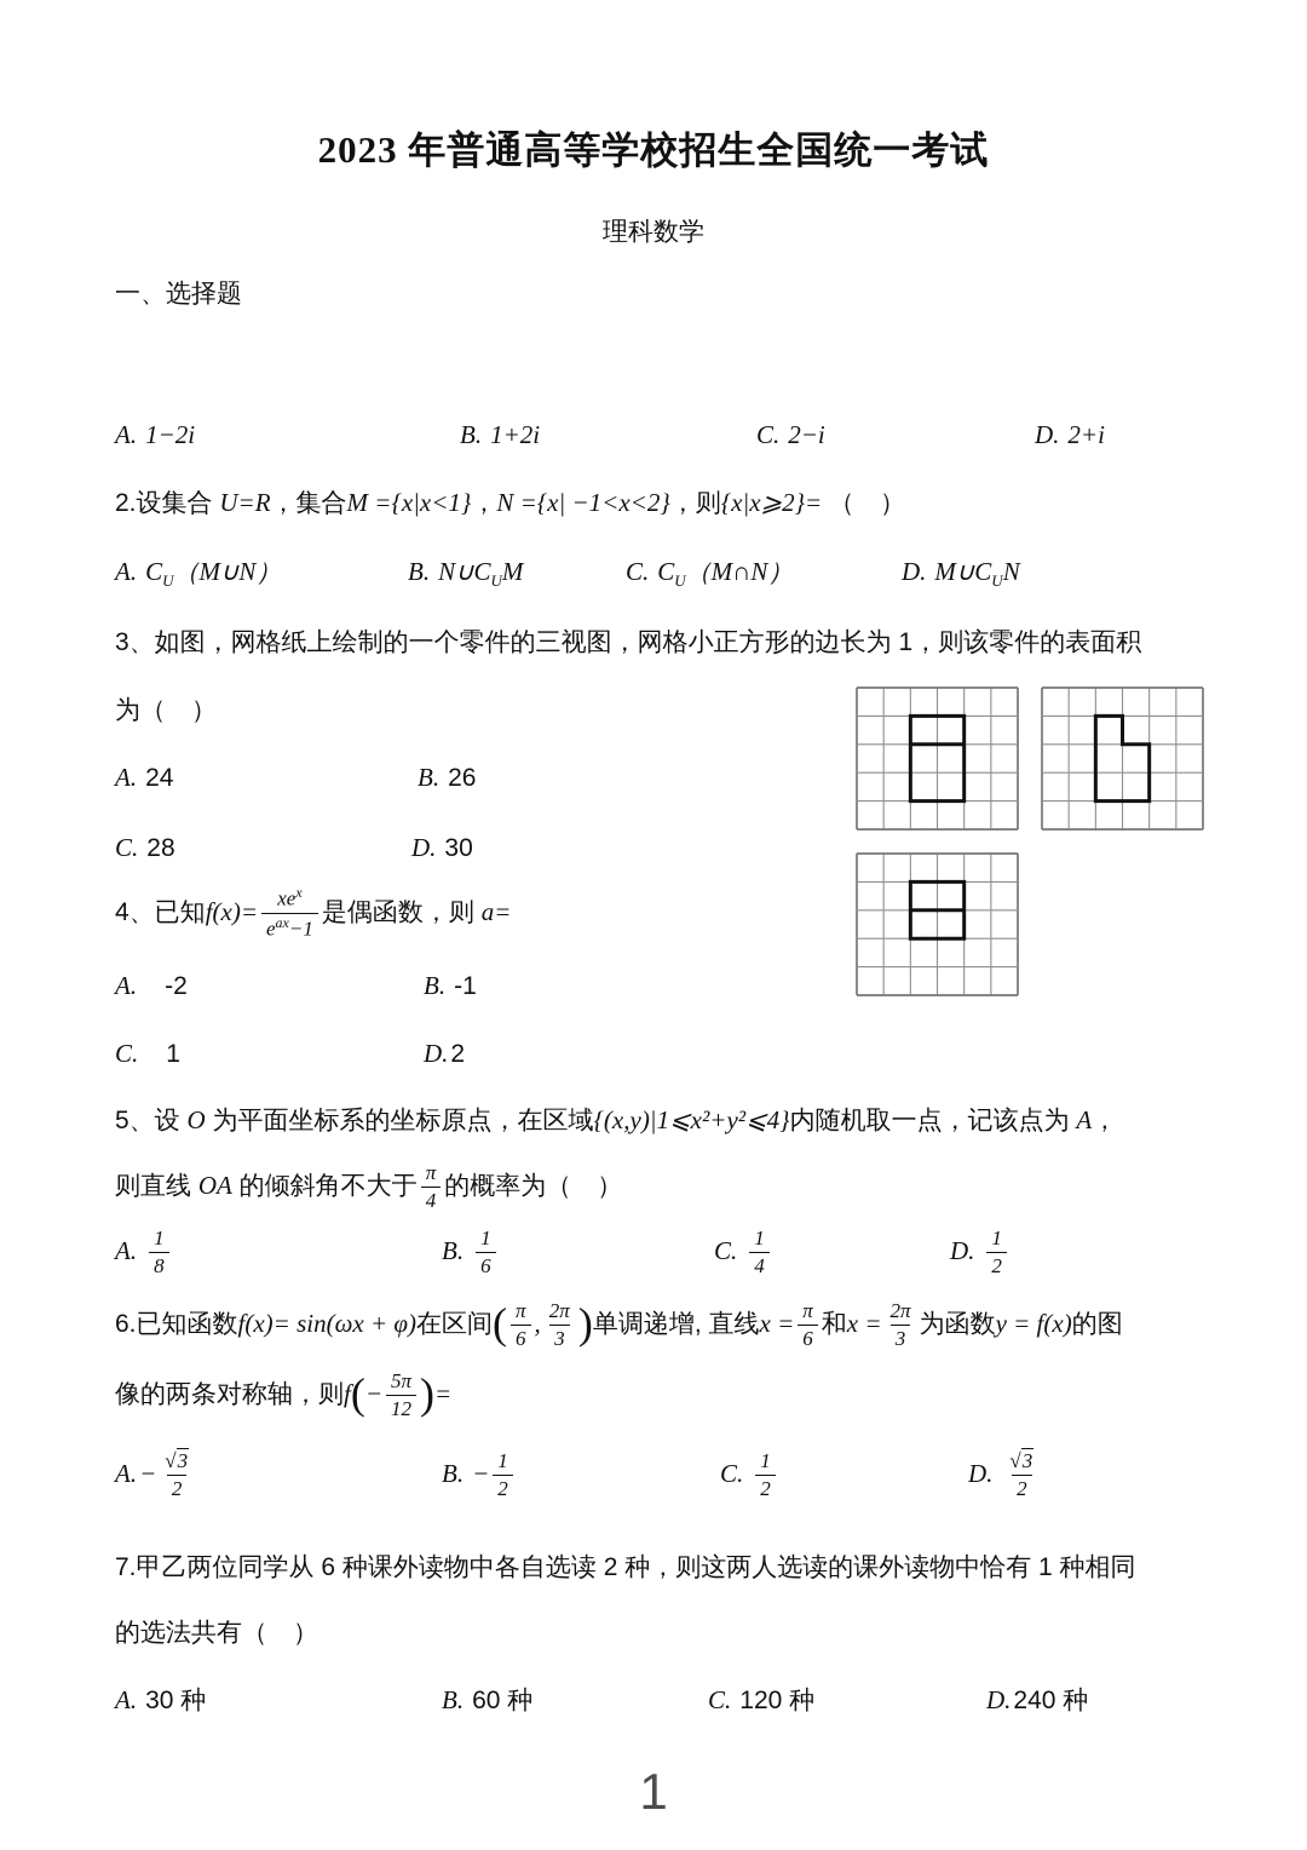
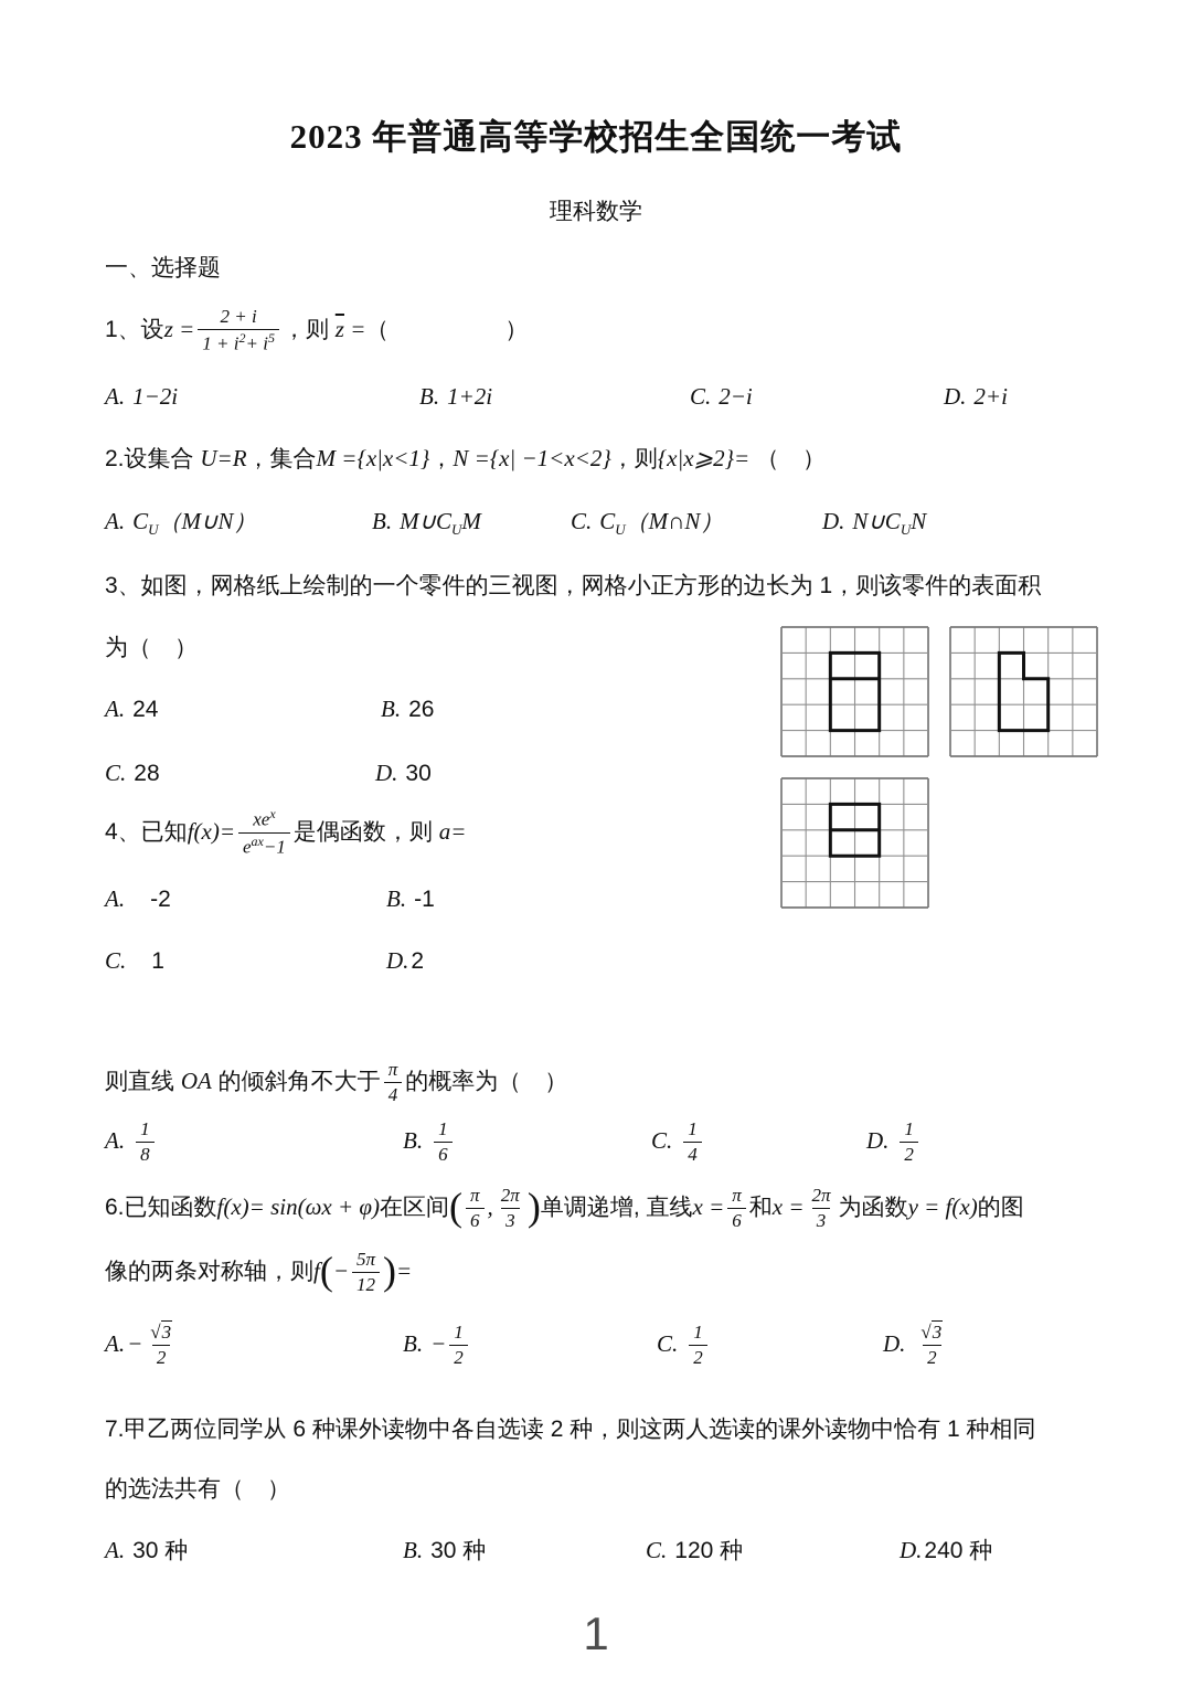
  2023 年普通高等学校招生全国统一考试
  理科数学
  一、选择题
+ 1、设z =
+ 2 + i
+ 1 + i2+ i5
+ ，则 z =（ ）
  A. 1−2i
  B. 1+2i
  C. 2−i
  D. 2+i
  2.设集合 U=R，集合M ={x|x<1}，N ={x| −1<x<2}，则{x|x⩾2}= （ ）
  A. CU（M∪N）
- B. N∪CUM
+ B. M∪CUM
  C. CU（M∩N）
- D. M∪CUN
+ D. N∪CUN
  3、如图，网格纸上绘制的一个零件的三视图，网格小正方形的边长为 1，则该零件的表面积
  为（ ）
  A. 24
  B. 26
  C. 28
  D. 30
  4、已知f(x)=
  xex
  eax−1
  是偶函数，则 a=
  A. -2
  B. -1
  C. 1
  D.2
- 5、设 O 为平面坐标系的坐标原点，在区域{(x,y)|1⩽x²+y²⩽4}内随机取一点，记该点为 A，
  则直线 OA 的倾斜角不大于
  π
  4
  的概率为（ ）
  A.
  1
  8
  B.
  1
  6
  C.
  1
  4
  D.
  1
  2
  6.已知函数f(x)= sin(ωx + φ)在区间(
  π
  6
  ,
  2π
  3
  )单调递增, 直线x =
  π
  6
  和x =
  2π
  3
  为函数y = f(x)的图
  像的两条对称轴，则f(−
  5π
  12
  )=
  A.−
  √3
  2
  B. −
  1
  2
  C.
  1
  2
  D.
  √3
  2
  7.甲乙两位同学从 6 种课外读物中各自选读 2 种，则这两人选读的课外读物中恰有 1 种相同
  的选法共有（ ）
  A. 30 种
- B. 60 种
+ B. 30 种
  C. 120 种
  D.240 种
  1
